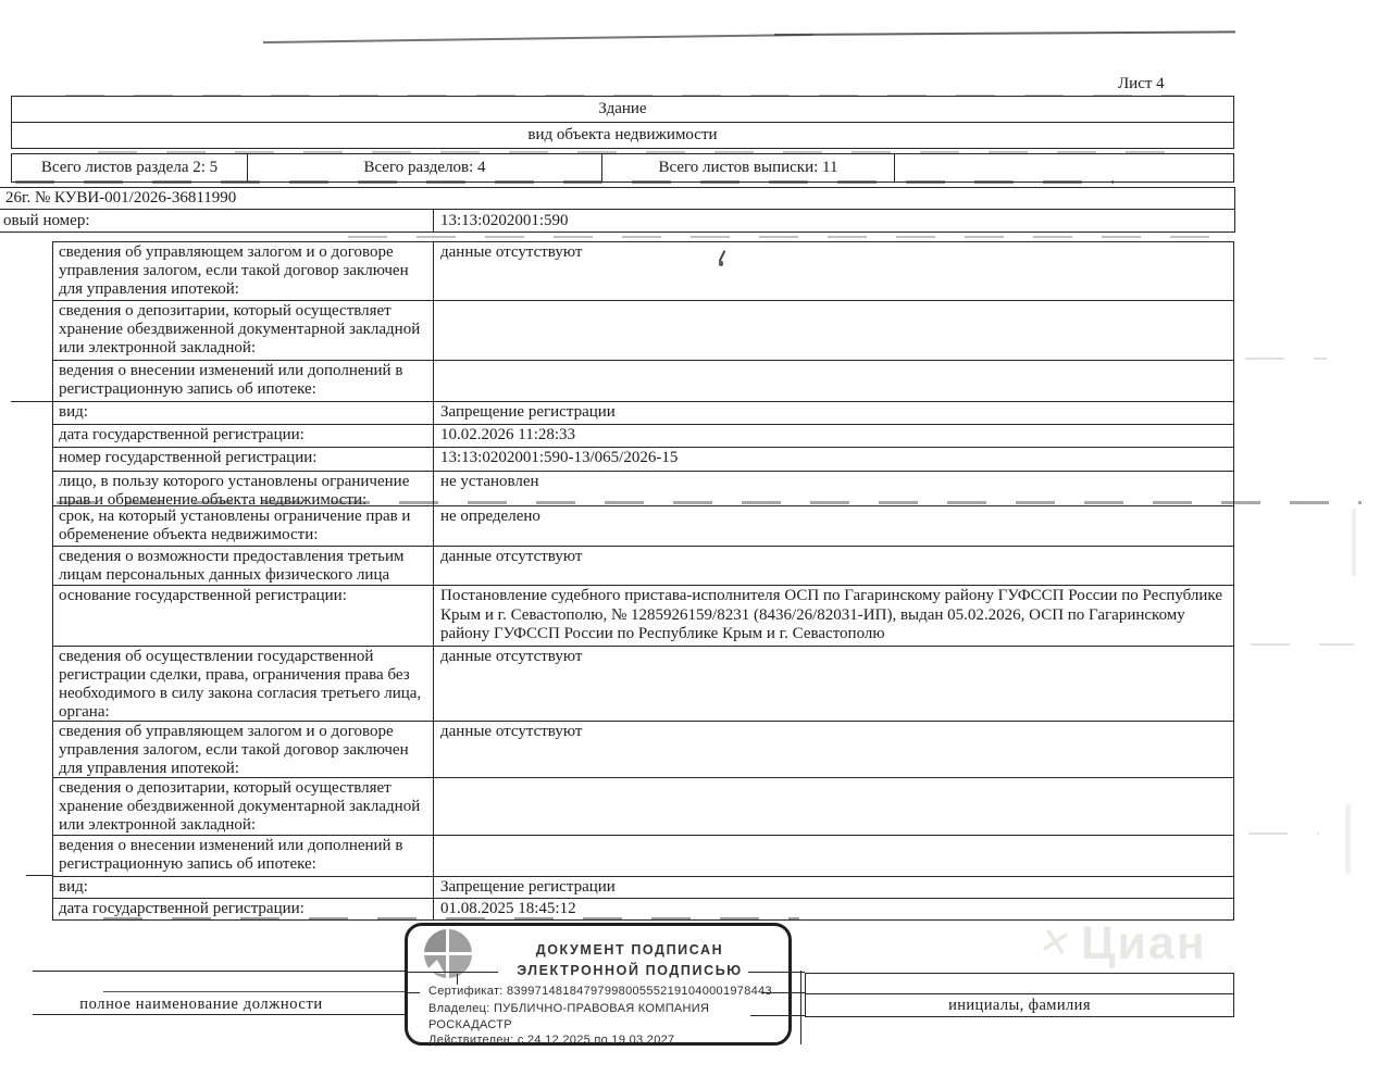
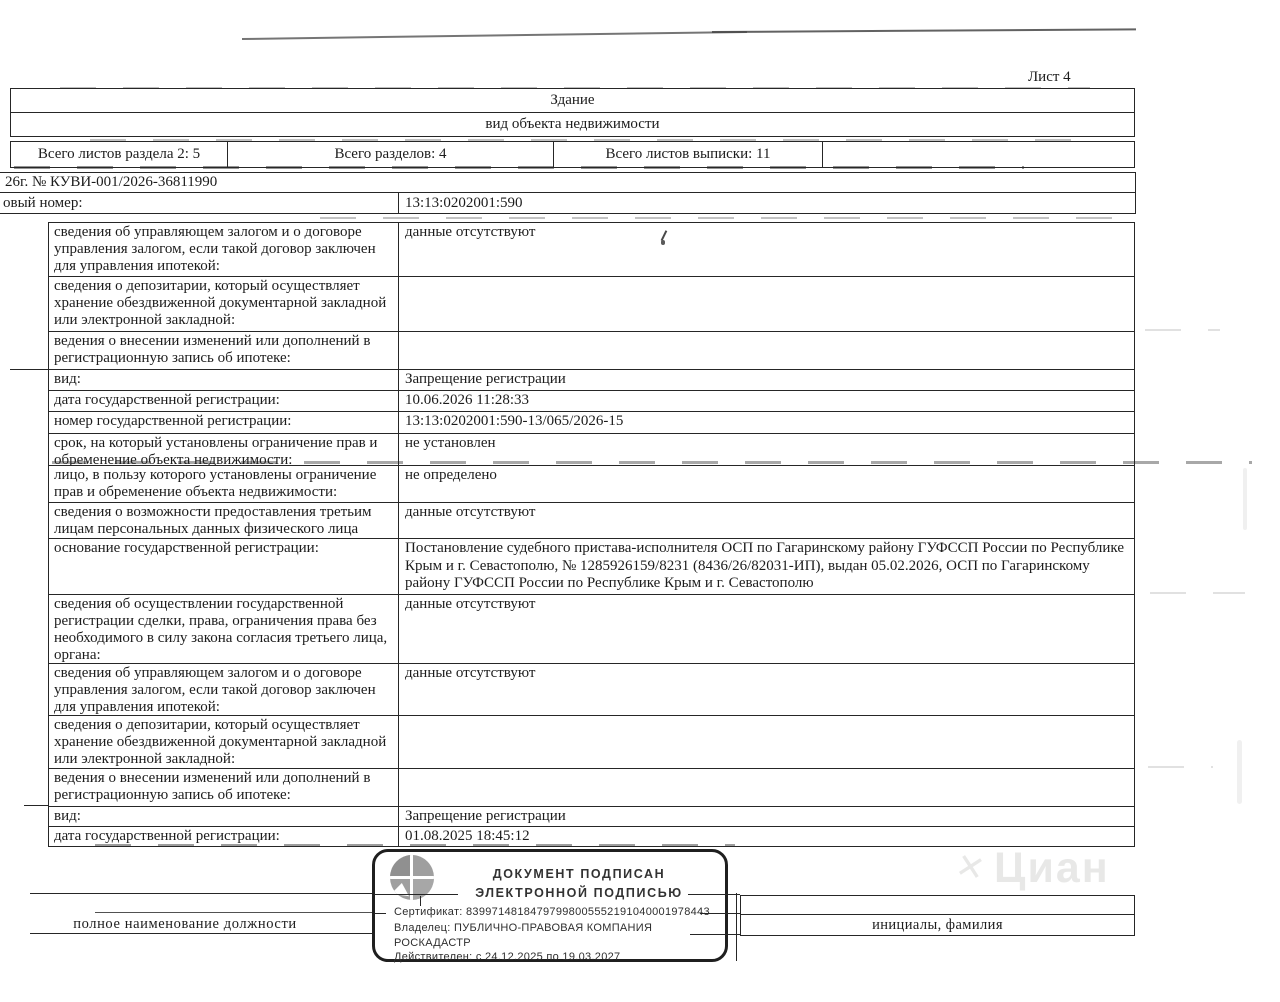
  Лист 4
  Здание
  вид объекта недвижимости
  Всего листов раздела 2: 5
  Всего разделов: 4
  Всего листов выписки: 11
  26г. № КУВИ-001/2026-36811990
  овый номер:
  13:13:0202001:590
  сведения об управляющем залогом и о договоре управления залогом, если такой договор заключен для управления ипотекой:
  данные отсутствуют
  сведения о депозитарии, который осуществляет хранение обездвиженной документарной закладной или электронной закладной:
  ведения о внесении изменений или дополнений в регистрационную запись об ипотеке:
  вид:
  Запрещение регистрации
  дата государственной регистрации:
- 10.02.2026 11:28:33
+ 10.06.2026 11:28:33
  номер государственной регистрации:
  13:13:0202001:590-13/065/2026-15
- лицо, в пользу которого установлены ограничение прав и обременение объекта недвижимости:
+ срок, на который установлены ограничение прав и обременение объекта недвижимости:
  не установлен
- срок, на который установлены ограничение прав и обременение объекта недвижимости:
+ лицо, в пользу которого установлены ограничение прав и обременение объекта недвижимости:
  не определено
  сведения о возможности предоставления третьим лицам персональных данных физического лица
  данные отсутствуют
  основание государственной регистрации:
  Постановление судебного пристава-исполнителя ОСП по Гагаринскому району ГУФССП России по Республике Крым и г. Севастополю, № 1285926159/8231 (8436/26/82031-ИП), выдан 05.02.2026, ОСП по Гагаринскому району ГУФССП России по Республике Крым и г. Севастополю
  сведения об осуществлении государственной регистрации сделки, права, ограничения права без необходимого в силу закона согласия третьего лица, органа:
  данные отсутствуют
  сведения об управляющем залогом и о договоре управления залогом, если такой договор заключен для управления ипотекой:
  данные отсутствуют
  сведения о депозитарии, который осуществляет хранение обездвиженной документарной закладной или электронной закладной:
  ведения о внесении изменений или дополнений в регистрационную запись об ипотеке:
  вид:
  Запрещение регистрации
  дата государственной регистрации:
  01.08.2025 18:45:12
  полное наименование должности
  инициалы, фамилия
  ДОКУМЕНТ ПОДПИСАН
  ЭЛЕКТРОННОЙ ПОДПИСЬЮ
  Сертификат: 83997148184797998005552191040001978443
  Владелец: ПУБЛИЧНО-ПРАВОВАЯ КОМПАНИЯ
  РОСКАДАСТР
  Действителен: с 24.12.2025 по 19.03.2027
